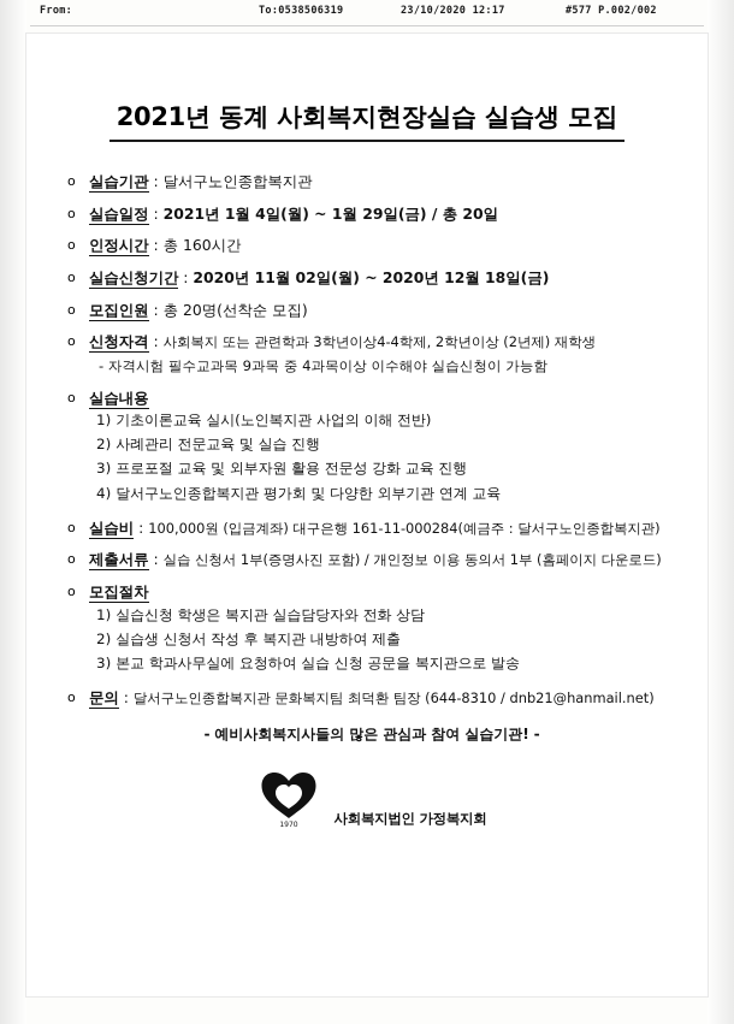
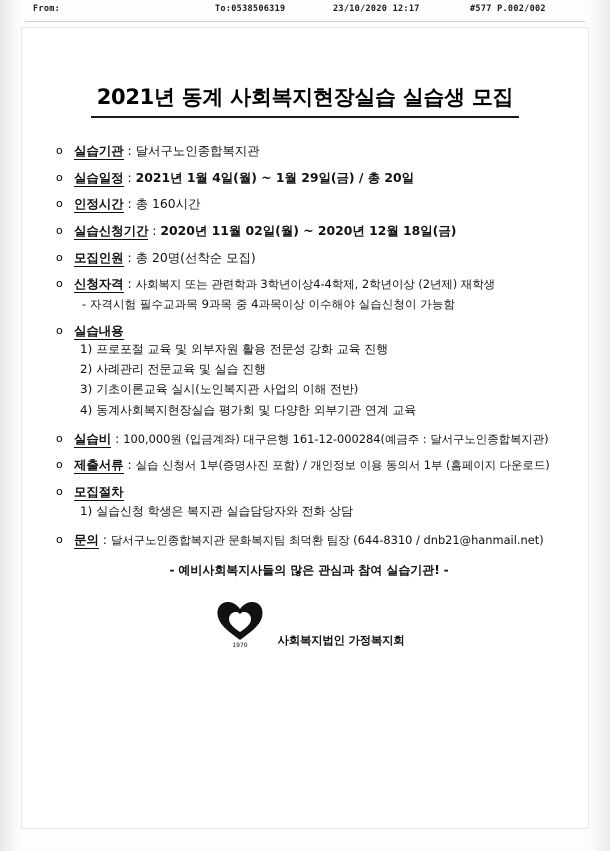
  From:
  To:0538506319
  23/10/2020 12:17
  #577 P.002/002
  2021년 동계 사회복지현장실습 실습생 모집
  o
  실습기관 : 달서구노인종합복지관
  o
  실습일정 : 2021년 1월 4일(월) ~ 1월 29일(금) / 총 20일
  o
  인정시간 : 총 160시간
  o
  실습신청기간 : 2020년 11월 02일(월) ~ 2020년 12월 18일(금)
  o
  모집인원 : 총 20명(선착순 모집)
  o
  신청자격 : 사회복지 또는 관련학과 3학년이상4-4학제, 2학년이상 (2년제) 재학생
  - 자격시험 필수교과목 9과목 중 4과목이상 이수해야 실습신청이 가능함
  o
  실습내용
- 1) 기초이론교육 실시(노인복지관 사업의 이해 전반)
+ 1) 프로포절 교육 및 외부자원 활용 전문성 강화 교육 진행
  2) 사례관리 전문교육 및 실습 진행
- 3) 프로포절 교육 및 외부자원 활용 전문성 강화 교육 진행
+ 3) 기초이론교육 실시(노인복지관 사업의 이해 전반)
- 4) 달서구노인종합복지관 평가회 및 다양한 외부기관 연계 교육
+ 4) 동계사회복지현장실습 평가회 및 다양한 외부기관 연계 교육
  o
- 실습비 : 100,000원 (입금계좌) 대구은행 161-11-000284(예금주 : 달서구노인종합복지관)
+ 실습비 : 100,000원 (입금계좌) 대구은행 161-12-000284(예금주 : 달서구노인종합복지관)
  o
  제출서류 : 실습 신청서 1부(증명사진 포함) / 개인정보 이용 동의서 1부 (홈페이지 다운로드)
  o
  모집절차
  1) 실습신청 학생은 복지관 실습담당자와 전화 상담
- 2) 실습생 신청서 작성 후 복지관 내방하여 제출
- 3) 본교 학과사무실에 요청하여 실습 신청 공문을 복지관으로 발송
  o
  문의 : 달서구노인종합복지관 문화복지팀 최덕환 팀장 (644-8310 / dnb21@hanmail.net)
  - 예비사회복지사들의 많은 관심과 참여 실습기관! -
  사회복지법인 가정복지회
